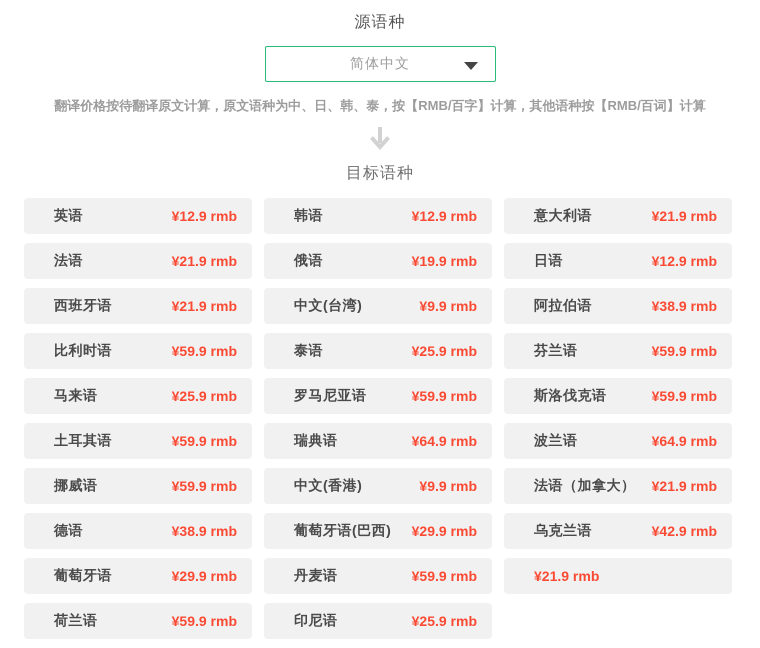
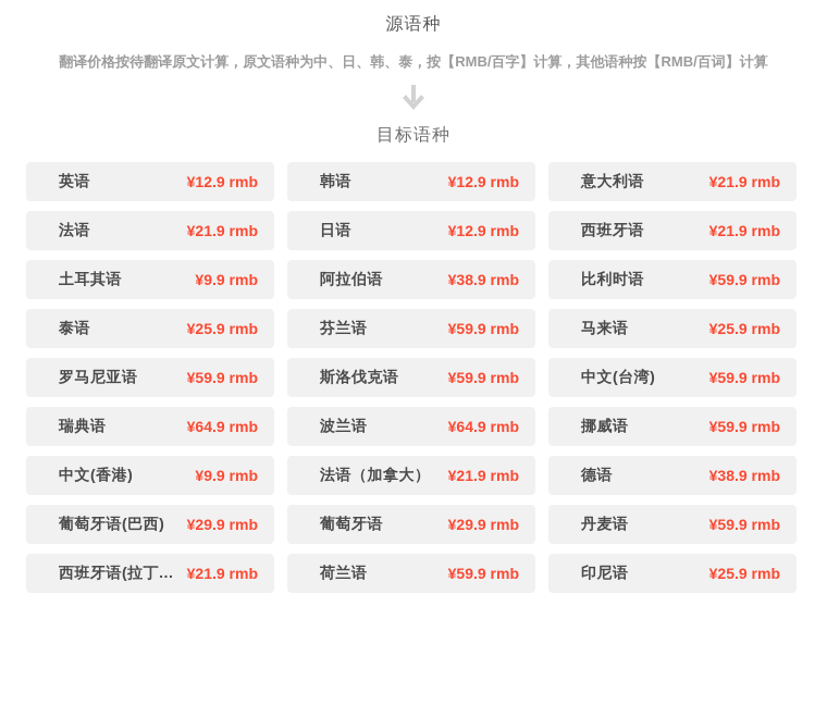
  源语种
- 简体中文
  翻译价格按待翻译原文计算，原文语种为中、日、韩、泰，按【RMB/百字】计算，其他语种按【RMB/百词】计算
  目标语种
  英语
  ¥12.9 rmb
  韩语
  ¥12.9 rmb
  意大利语
  ¥21.9 rmb
  法语
  ¥21.9 rmb
- 俄语
- ¥19.9 rmb
  日语
  ¥12.9 rmb
  西班牙语
  ¥21.9 rmb
- 中文(台湾)
+ 土耳其语
  ¥9.9 rmb
  阿拉伯语
  ¥38.9 rmb
  比利时语
  ¥59.9 rmb
  泰语
  ¥25.9 rmb
  芬兰语
  ¥59.9 rmb
  马来语
  ¥25.9 rmb
  罗马尼亚语
  ¥59.9 rmb
  斯洛伐克语
  ¥59.9 rmb
- 土耳其语
+ 中文(台湾)
  ¥59.9 rmb
  瑞典语
  ¥64.9 rmb
  波兰语
  ¥64.9 rmb
  挪威语
  ¥59.9 rmb
  中文(香港)
  ¥9.9 rmb
  法语（加拿大）
  ¥21.9 rmb
  德语
  ¥38.9 rmb
  葡萄牙语(巴西)
  ¥29.9 rmb
- 乌克兰语
- ¥42.9 rmb
  葡萄牙语
  ¥29.9 rmb
  丹麦语
  ¥59.9 rmb
+ 西班牙语(拉丁...
  ¥21.9 rmb
  荷兰语
  ¥59.9 rmb
  印尼语
  ¥25.9 rmb
